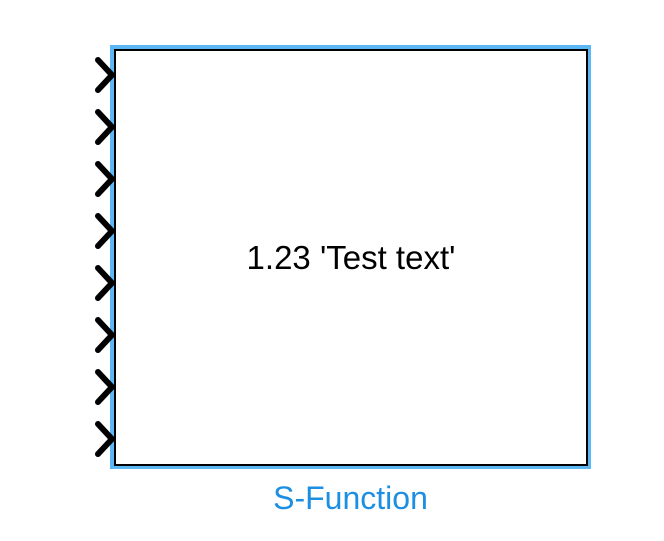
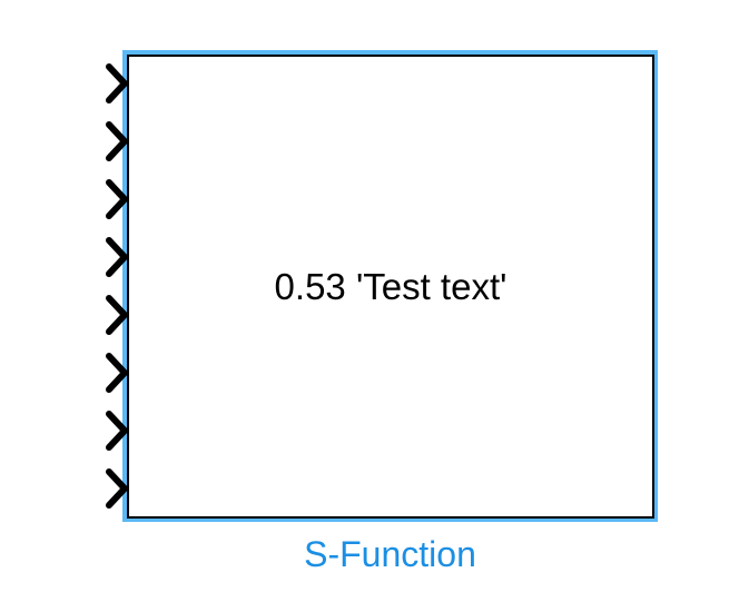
- 1.23 'Test text'
+ 0.53 'Test text'
  S-Function
